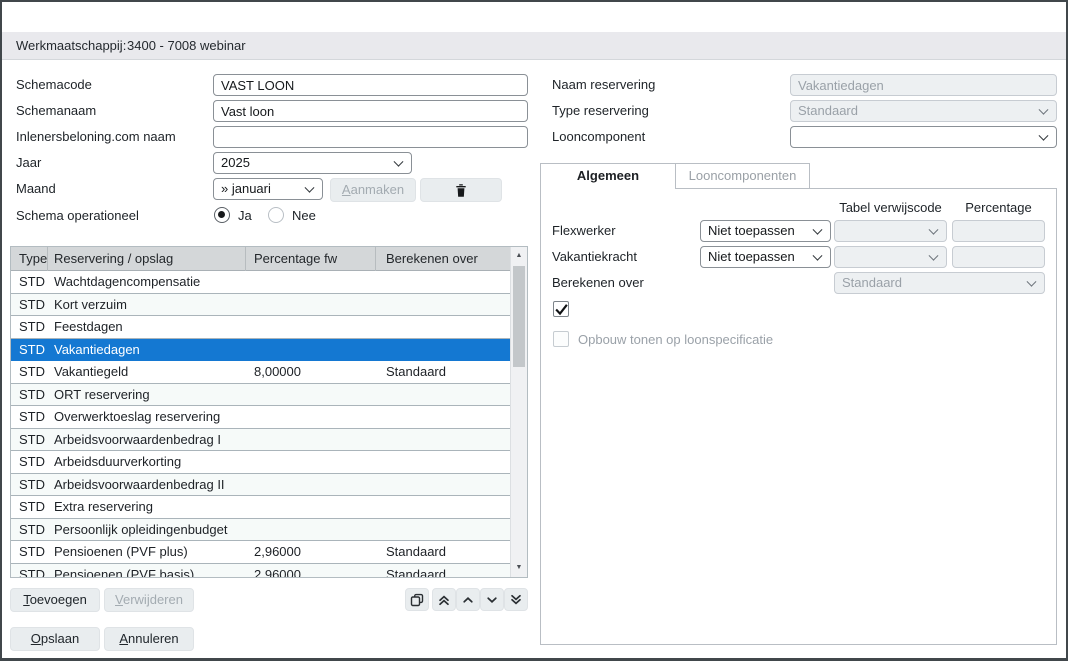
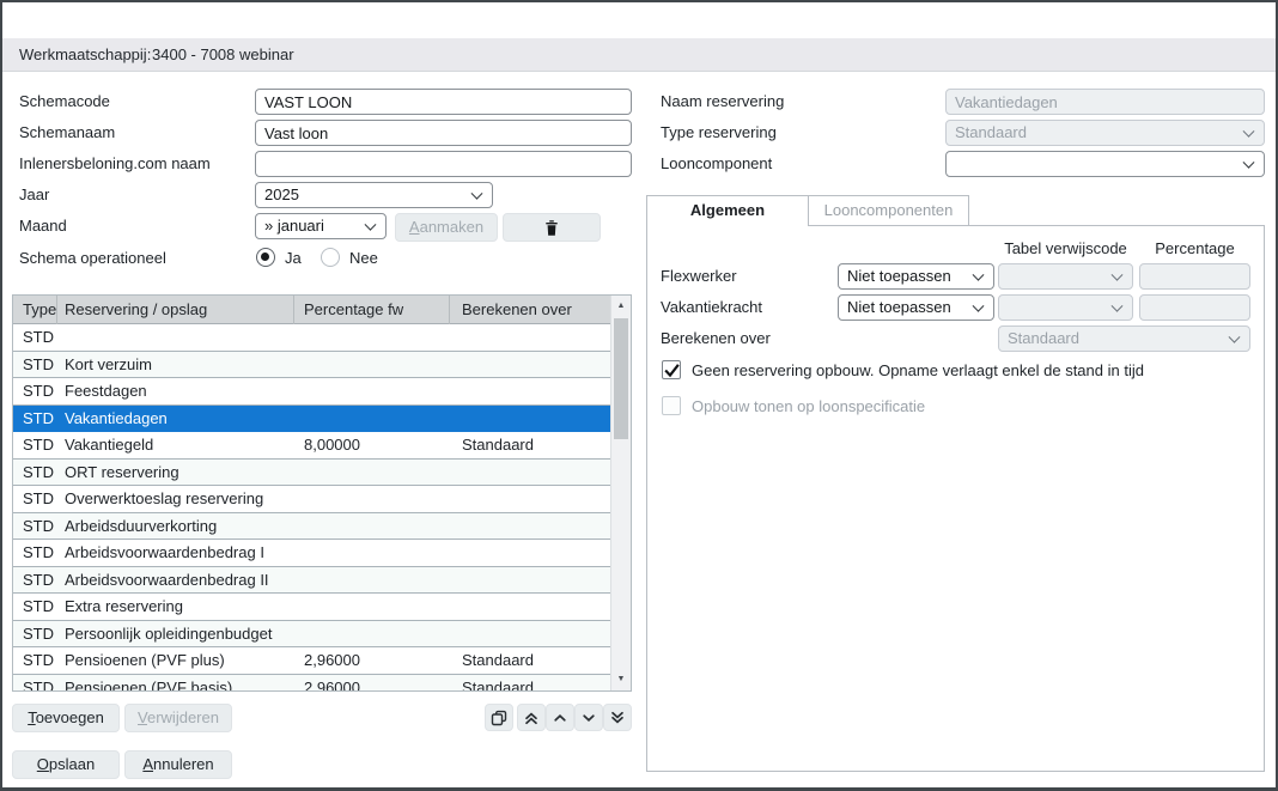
  Werkmaatschappij:
  3400 - 7008 webinar
  Schemacode
  VAST LOON
  Schemanaam
  Vast loon
  Inlenersbeloning.com naam
  Jaar
  2025
  Maand
  » januari
  Aanmaken
  Schema operationeel
  Ja
  Nee
  Type
  Reservering / opslag
  Percentage fw
  Berekenen over
  STD
- Wachtdagencompensatie
  STD
  Kort verzuim
  STD
  Feestdagen
  STD
  Vakantiedagen
  STD
  Vakantiegeld
  8,00000
  Standaard
  STD
  ORT reservering
  STD
  Overwerktoeslag reservering
  STD
- Arbeidsvoorwaardenbedrag I
+ Arbeidsduurverkorting
  STD
- Arbeidsduurverkorting
+ Arbeidsvoorwaardenbedrag I
  STD
  Arbeidsvoorwaardenbedrag II
  STD
  Extra reservering
  STD
  Persoonlijk opleidingenbudget
  STD
  Pensioenen (PVF plus)
  2,96000
  Standaard
  STD
  Pensioenen (PVF basis)
  2,96000
  Standaard
  Toevoegen
  Verwijderen
  Opslaan
  Annuleren
  Naam reservering
  Vakantiedagen
  Type reservering
  Standaard
  Looncomponent
  Algemeen
  Looncomponenten
  Tabel verwijscode
  Percentage
  Flexwerker
  Niet toepassen
  Vakantiekracht
  Niet toepassen
  Berekenen over
  Standaard
+ Geen reservering opbouw. Opname verlaagt enkel de stand in tijd
  Opbouw tonen op loonspecificatie
